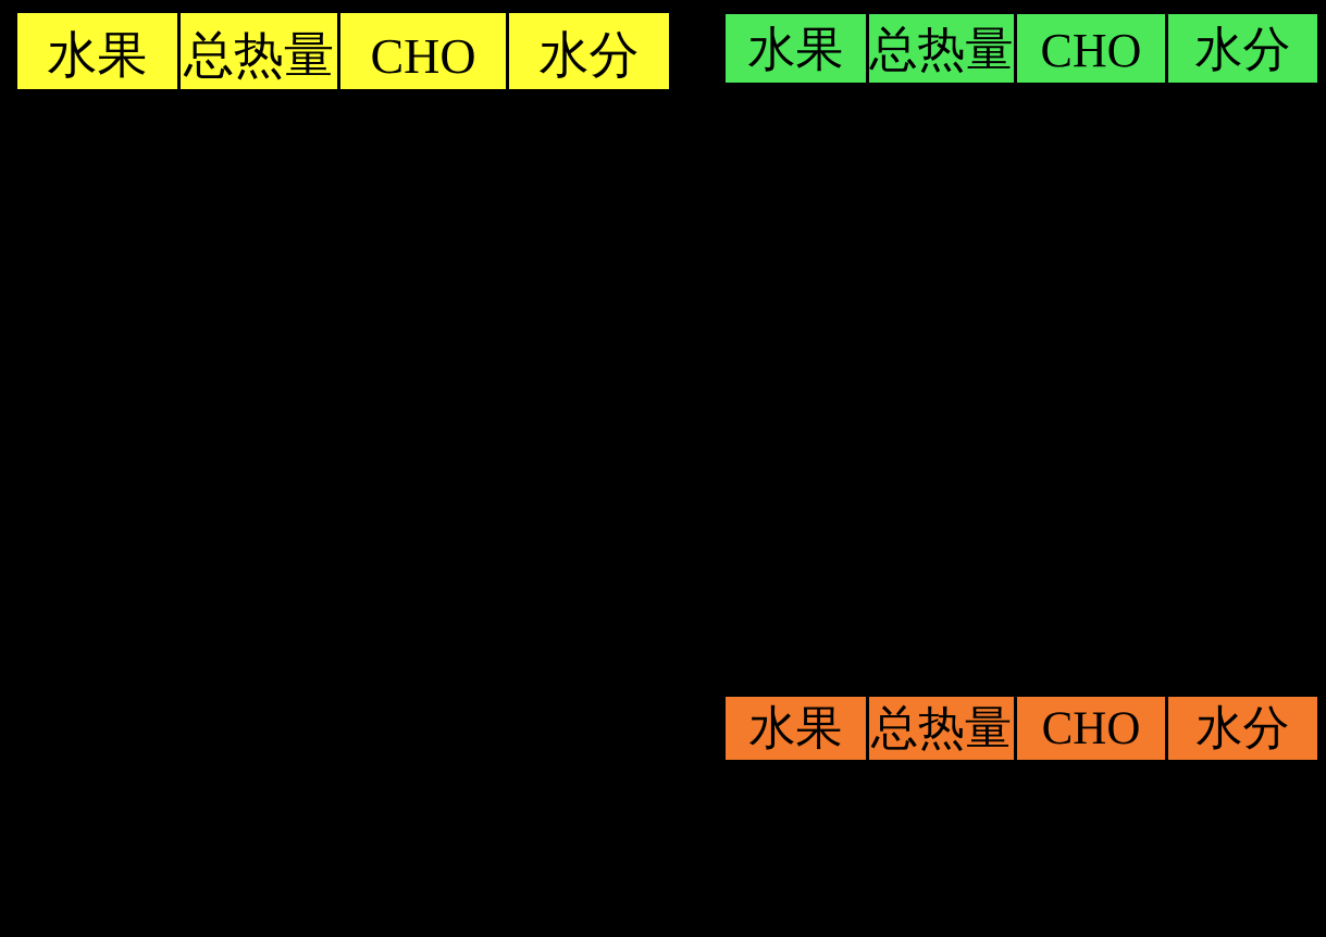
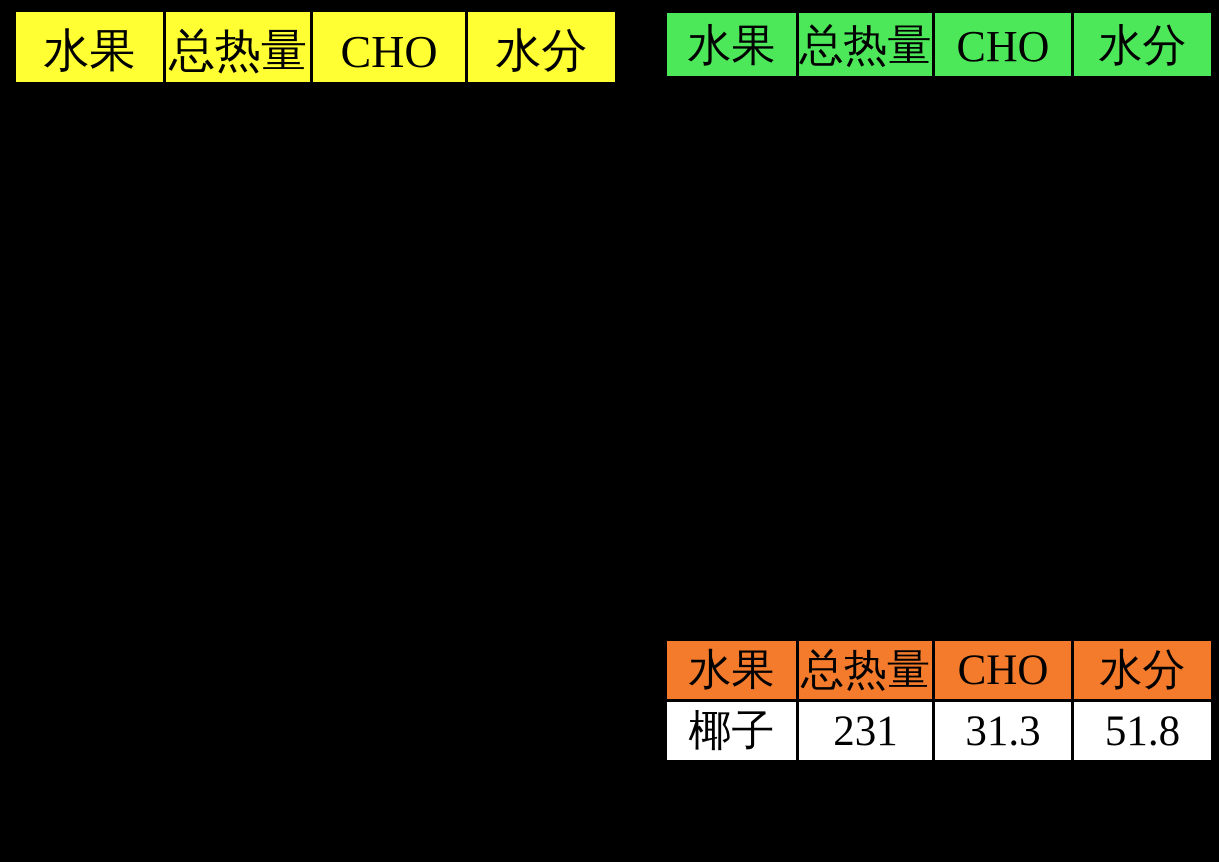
  水果	总热量	CHO	水分
  水果	总热量	CHO	水分
  水果	总热量	CHO	水分
+ 椰子	231	31.3	51.8
